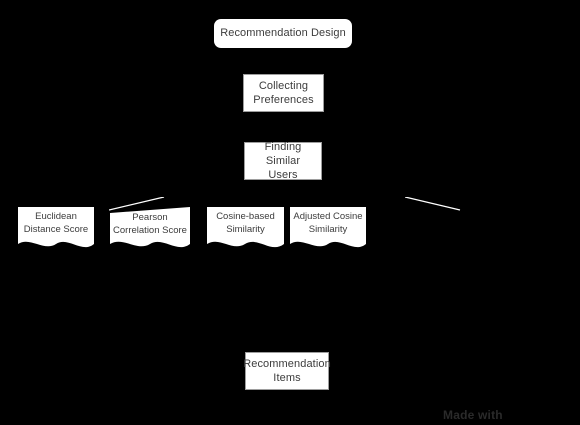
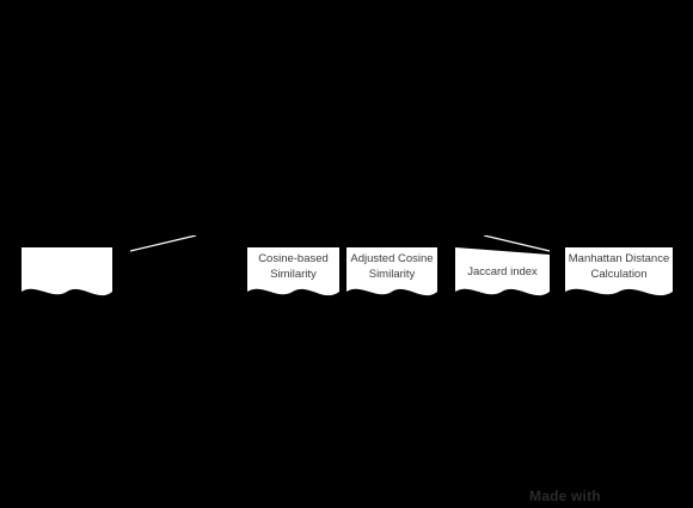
- Recommendation Design
- Collecting
- Preferences
- Finding Similar
- Users
- Recommendation
- Items
- Euclidean
- Distance Score
- Pearson
- Correlation Score
  Cosine-based
  Similarity
  Adjusted Cosine
  Similarity
+ Jaccard index
+ Manhattan Distance
+ Calculation
  Made with
